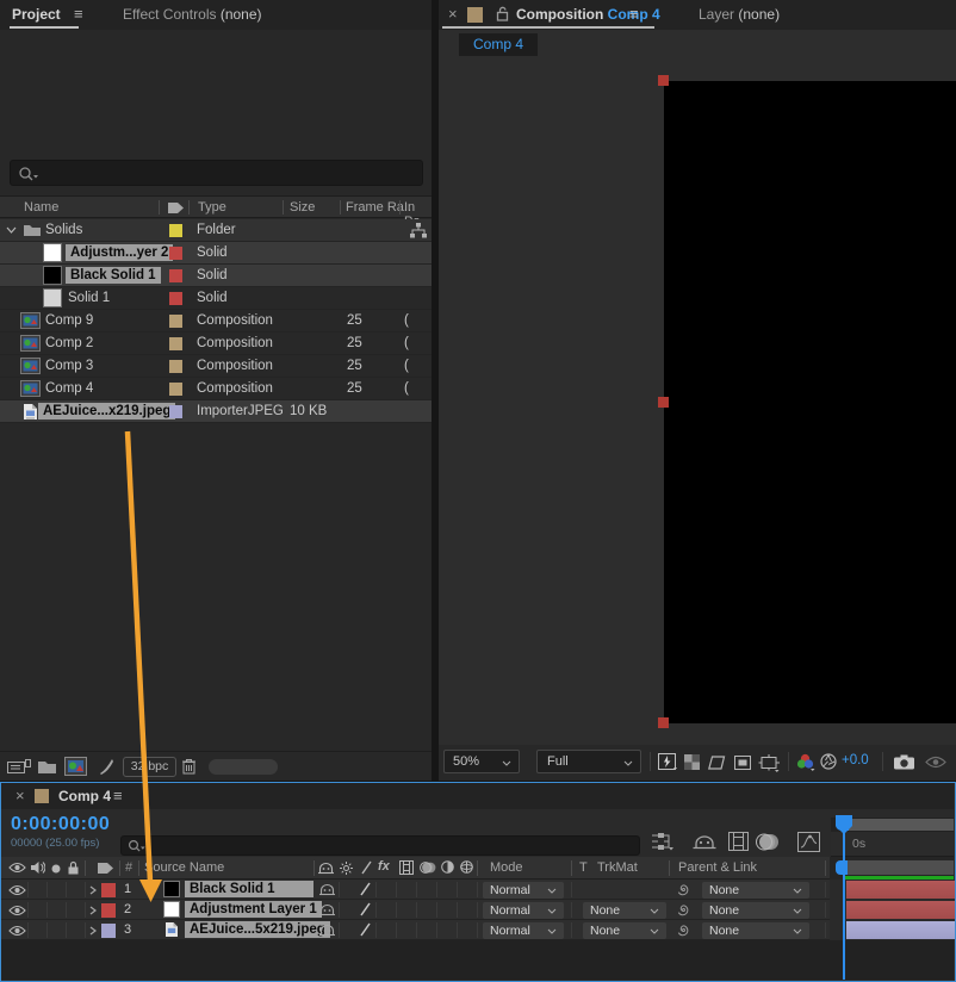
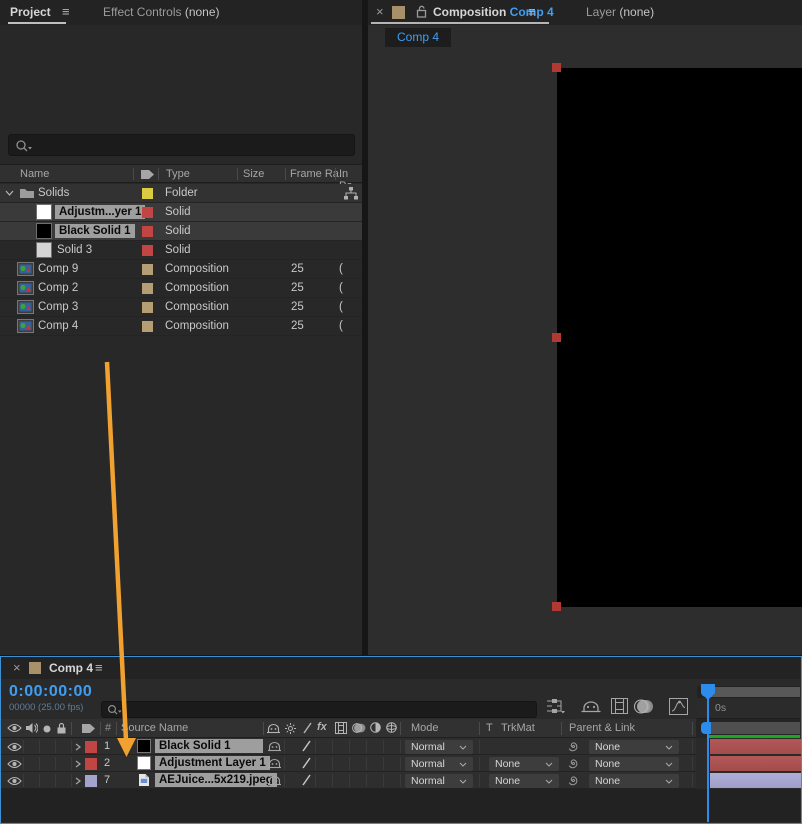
  Project
  ≡
  Effect Controls (none)
  Name
  Type
  Size
  Frame R..
  Solids
  Folder
- Adjustm...yer 2
+ Adjustm...yer 1
  Solid
  Black Solid 1
  Solid
- Solid 1
+ Solid 3
  Solid
  Comp 9
  Composition
  25
  (
  Comp 2
  Composition
  25
  (
  Comp 3
  Composition
  25
  (
  Comp 4
  Composition
  25
  (
- AEJuice...x219.jpeg
- ImporterJPEG
- 10 KB
- 32 bpc
  ×
  Composition Comp 4
  ≡
  Layer (none)
  Comp 4
- 50%
- Full
- +0.0
  ×
  Comp 4
  ≡
  0:00:00:00
  00000 (25.00 fps)
  0s
  #
  ource Name
  fx
  Mode
  T
  TrkMat
  Parent & Link
  1
  Black Solid 1
  Normal
  None
  2
  Adjustment Layer 1
  Normal
  None
  None
- 3
+ 7
  AEJuice...5x219.jpe
  Normal
  None
  None
